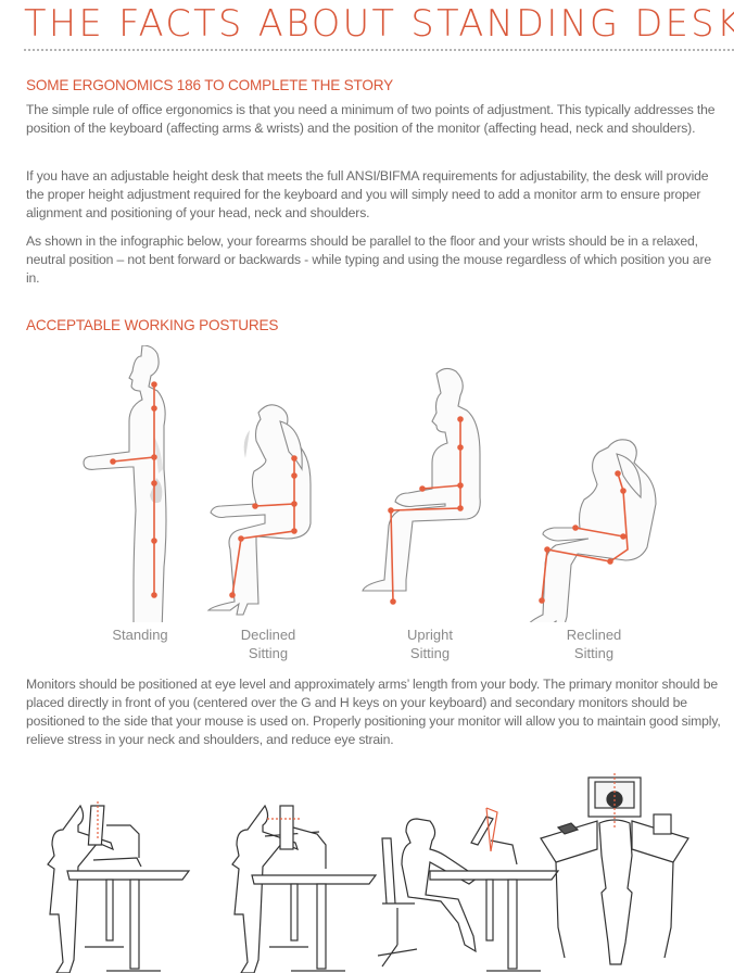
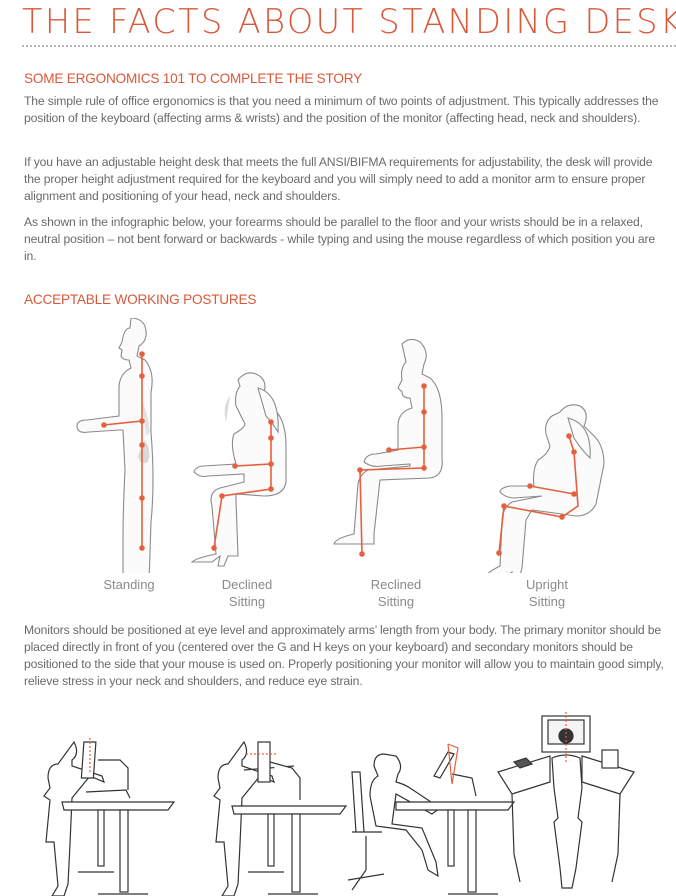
  THE FACTS ABOUT STANDING DESK
- SOME ERGONOMICS 186 TO COMPLETE THE STORY
+ SOME ERGONOMICS 101 TO COMPLETE THE STORY
  The simple rule of office ergonomics is that you need a minimum of two points of adjustment. This typically addresses the position of the keyboard (affecting arms & wrists) and the position of the monitor (affecting head, neck and shoulders).
  If you have an adjustable height desk that meets the full ANSI/BIFMA requirements for adjustability, the desk will provide the proper height adjustment required for the keyboard and you will simply need to add a monitor arm to ensure proper alignment and positioning of your head, neck and shoulders.
  As shown in the infographic below, your forearms should be parallel to the floor and your wrists should be in a relaxed, neutral position – not bent forward or backwards - while typing and using the mouse regardless of which position you are in.
  ACCEPTABLE WORKING POSTURES
  Standing
  Declined
  Sitting
- Upright
+ Reclined
  Sitting
- Reclined
+ Upright
  Sitting
  Monitors should be positioned at eye level and approximately arms’ length from your body. The primary monitor should be placed directly in front of you (centered over the G and H keys on your keyboard) and secondary monitors should be positioned to the side that your mouse is used on. Properly positioning your monitor will allow you to maintain good simply, relieve stress in your neck and shoulders, and reduce eye strain.
